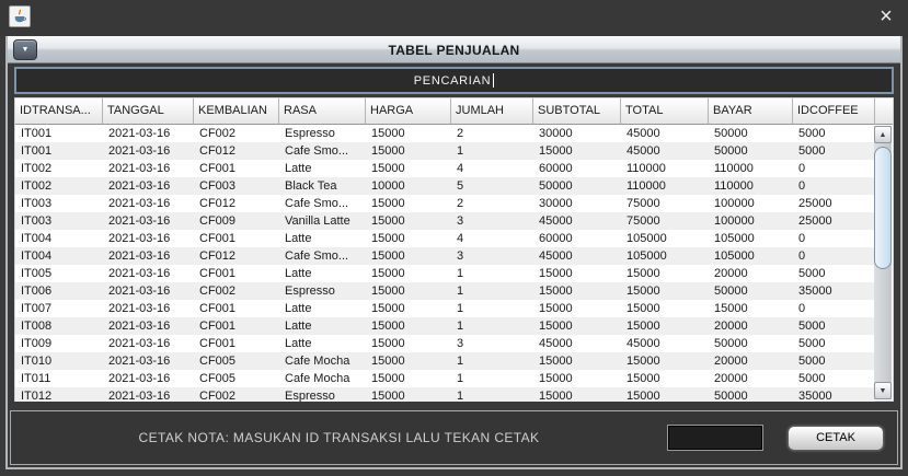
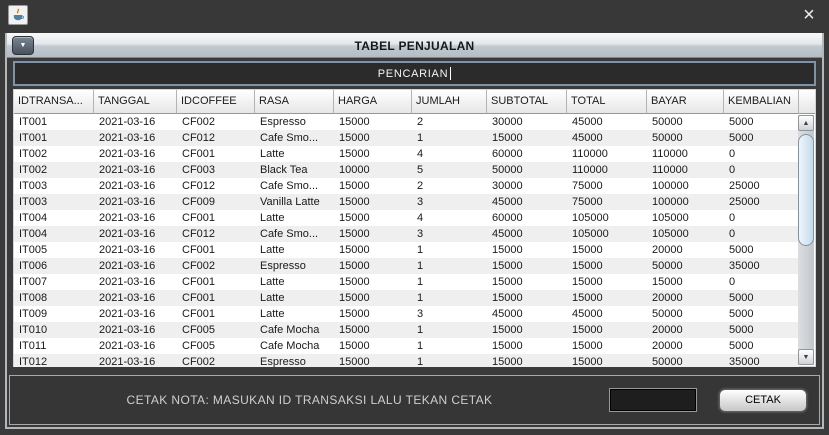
  ×
  TABEL PENJUALAN
  PENCARIAN
  IDTRANSA...
  TANGGAL
- KEMBALIAN
+ IDCOFFEE
  RASA
  HARGA
  JUMLAH
  SUBTOTAL
  TOTAL
  BAYAR
- IDCOFFEE
+ KEMBALIAN
  IT001
  2021-03-16
  CF002
  Espresso
  15000
  2
  30000
  45000
  50000
  5000
  IT001
  2021-03-16
  CF012
  Cafe Smo...
  15000
  1
  15000
  45000
  50000
  5000
  IT002
  2021-03-16
  CF001
  Latte
  15000
  4
  60000
  110000
  110000
  0
  IT002
  2021-03-16
  CF003
  Black Tea
  10000
  5
  50000
  110000
  110000
  0
  IT003
  2021-03-16
  CF012
  Cafe Smo...
  15000
  2
  30000
  75000
  100000
  25000
  IT003
  2021-03-16
  CF009
  Vanilla Latte
  15000
  3
  45000
  75000
  100000
  25000
  IT004
  2021-03-16
  CF001
  Latte
  15000
  4
  60000
  105000
  105000
  0
  IT004
  2021-03-16
  CF012
  Cafe Smo...
  15000
  3
  45000
  105000
  105000
  0
  IT005
  2021-03-16
  CF001
  Latte
  15000
  1
  15000
  15000
  20000
  5000
  IT006
  2021-03-16
  CF002
  Espresso
  15000
  1
  15000
  15000
  50000
  35000
  IT007
  2021-03-16
  CF001
  Latte
  15000
  1
  15000
  15000
  15000
  0
  IT008
  2021-03-16
  CF001
  Latte
  15000
  1
  15000
  15000
  20000
  5000
  IT009
  2021-03-16
  CF001
  Latte
  15000
  3
  45000
  45000
  50000
  5000
  IT010
  2021-03-16
  CF005
  Cafe Mocha
  15000
  1
  15000
  15000
  20000
  5000
  IT011
  2021-03-16
  CF005
  Cafe Mocha
  15000
  1
  15000
  15000
  20000
  5000
  IT012
  2021-03-16
  CF002
  Espresso
  15000
  1
  15000
  15000
  50000
  35000
  CETAK NOTA: MASUKAN ID TRANSAKSI LALU TEKAN CETAK
  CETAK
